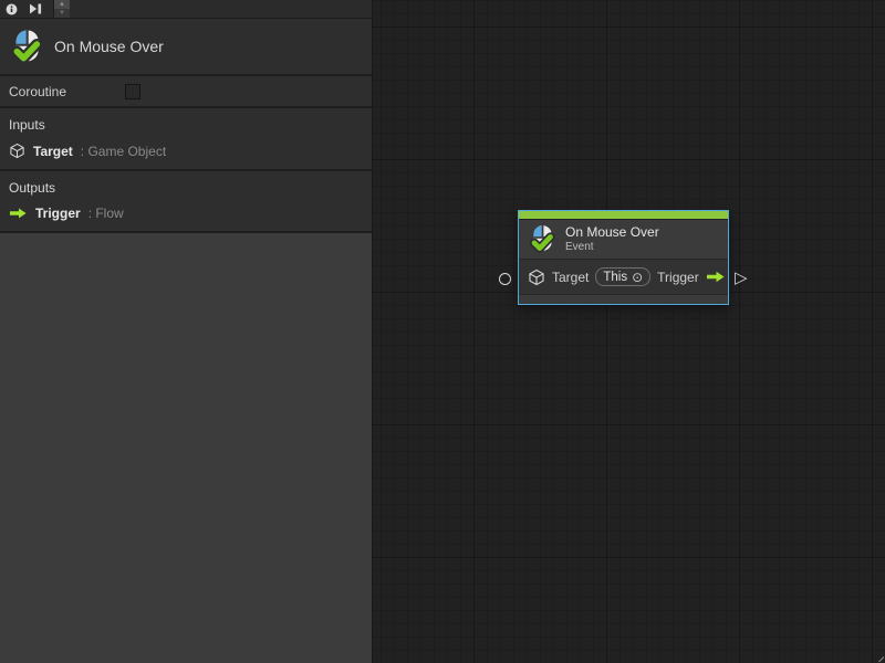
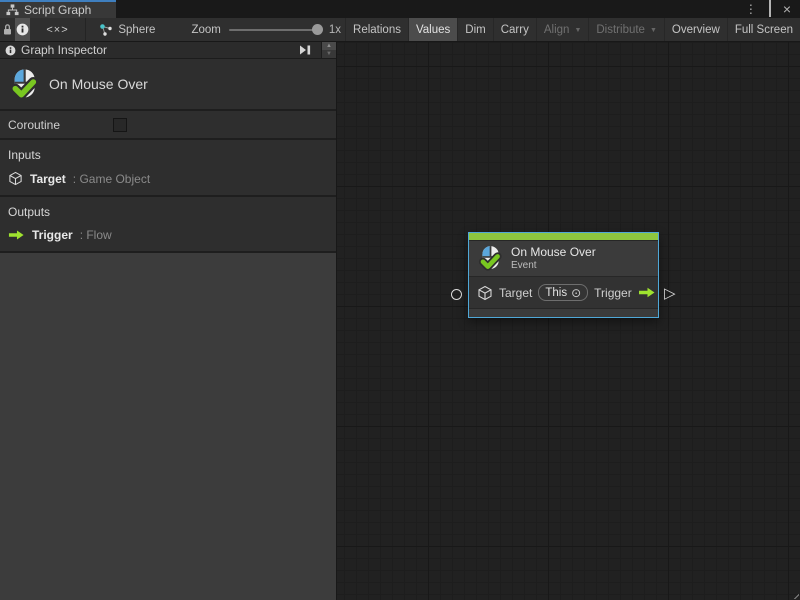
+ Script Graph
+ ⋮
+ ×
+ <×>
+ Sphere
+ Zoom
+ 1x
+ Relations
+ Values
+ Dim
+ Carry
+ Align
+ Distribute
+ Overview
+ Full Screen
+ Graph Inspector
  On Mouse Over
  Coroutine
  Inputs
  Target
  : Game Object
  Outputs
  Trigger
  : Flow
  ▷
  On Mouse Over
  Event
  Target
  This
  ⊙
  Trigger
